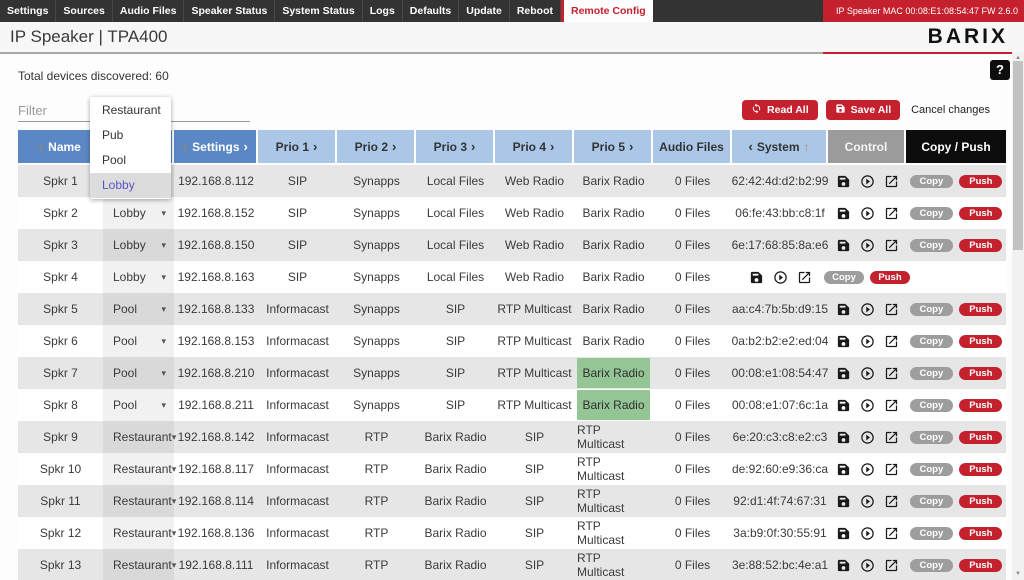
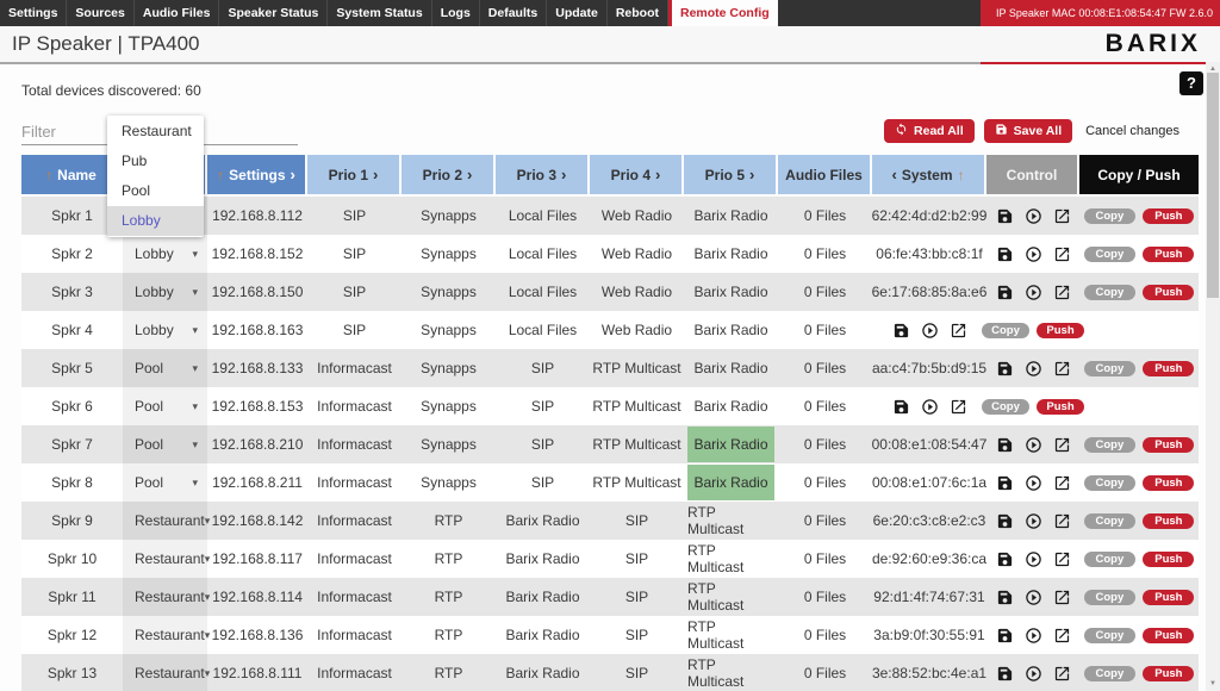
  Settings
  Sources
  Audio Files
  Speaker Status
  System Status
  Logs
  Defaults
  Update
  Reboot
  Remote Config
  IP Speaker MAC 00:08:E1:08:54:47 FW 2.6.0
  IP Speaker | TPA400
  BARIX
  ?
  Total devices discovered: 60
  Filter
  Read All
  Save All
  Cancel changes
  ↑
  Name
  ↑
  Settings
  ›
  Prio 1
  ›
  Prio 2
  ›
  Prio 3
  ›
  Prio 4
  ›
  Prio 5
  ›
  Audio Files
  ‹
  System
  ↑
  Control
  Copy / Push
  Spkr 1
  192.168.8.112
  SIP
  Synapps
  Local Files
  Web Radio
  Barix Radio
  0 Files
  62:42:4d:d2:b2:99
  Copy
  Push
  Spkr 2
  Lobby
  ▾
  192.168.8.152
  SIP
  Synapps
  Local Files
  Web Radio
  Barix Radio
  0 Files
  06:fe:43:bb:c8:1f
  Copy
  Push
  Spkr 3
  Lobby
  ▾
  192.168.8.150
  SIP
  Synapps
  Local Files
  Web Radio
  Barix Radio
  0 Files
  6e:17:68:85:8a:e6
  Copy
  Push
  Spkr 4
  Lobby
  ▾
  192.168.8.163
  SIP
  Synapps
  Local Files
  Web Radio
  Barix Radio
  0 Files
  Copy
  Push
  Spkr 5
  Pool
  ▾
  192.168.8.133
  Informacast
  Synapps
  SIP
  RTP Multicast
  Barix Radio
  0 Files
  aa:c4:7b:5b:d9:15
  Copy
  Push
  Spkr 6
  Pool
  ▾
  192.168.8.153
  Informacast
  Synapps
  SIP
  RTP Multicast
  Barix Radio
  0 Files
- 0a:b2:b2:e2:ed:04
  Copy
  Push
  Spkr 7
  Pool
  ▾
  192.168.8.210
  Informacast
  Synapps
  SIP
  RTP Multicast
  Barix Radio
  0 Files
  00:08:e1:08:54:47
  Copy
  Push
  Spkr 8
  Pool
  ▾
  192.168.8.211
  Informacast
  Synapps
  SIP
  RTP Multicast
  Barix Radio
  0 Files
  00:08:e1:07:6c:1a
  Copy
  Push
  Spkr 9
  Restaurant
  ▾
  192.168.8.142
  Informacast
  RTP
  Barix Radio
  SIP
  RTP Multicast
  0 Files
  6e:20:c3:c8:e2:c3
  Copy
  Push
  Spkr 10
  Restaurant
  ▾
  192.168.8.117
  Informacast
  RTP
  Barix Radio
  SIP
  RTP Multicast
  0 Files
  de:92:60:e9:36:ca
  Copy
  Push
  Spkr 11
  Restaurant
  ▾
  192.168.8.114
  Informacast
  RTP
  Barix Radio
  SIP
  RTP Multicast
  0 Files
  92:d1:4f:74:67:31
  Copy
  Push
  Spkr 12
  Restaurant
  ▾
  192.168.8.136
  Informacast
  RTP
  Barix Radio
  SIP
  RTP Multicast
  0 Files
  3a:b9:0f:30:55:91
  Copy
  Push
  Spkr 13
  Restaurant
  ▾
  192.168.8.111
  Informacast
  RTP
  Barix Radio
  SIP
  RTP Multicast
  0 Files
  3e:88:52:bc:4e:a1
  Copy
  Push
  Restaurant
  Pub
  Pool
  Lobby
